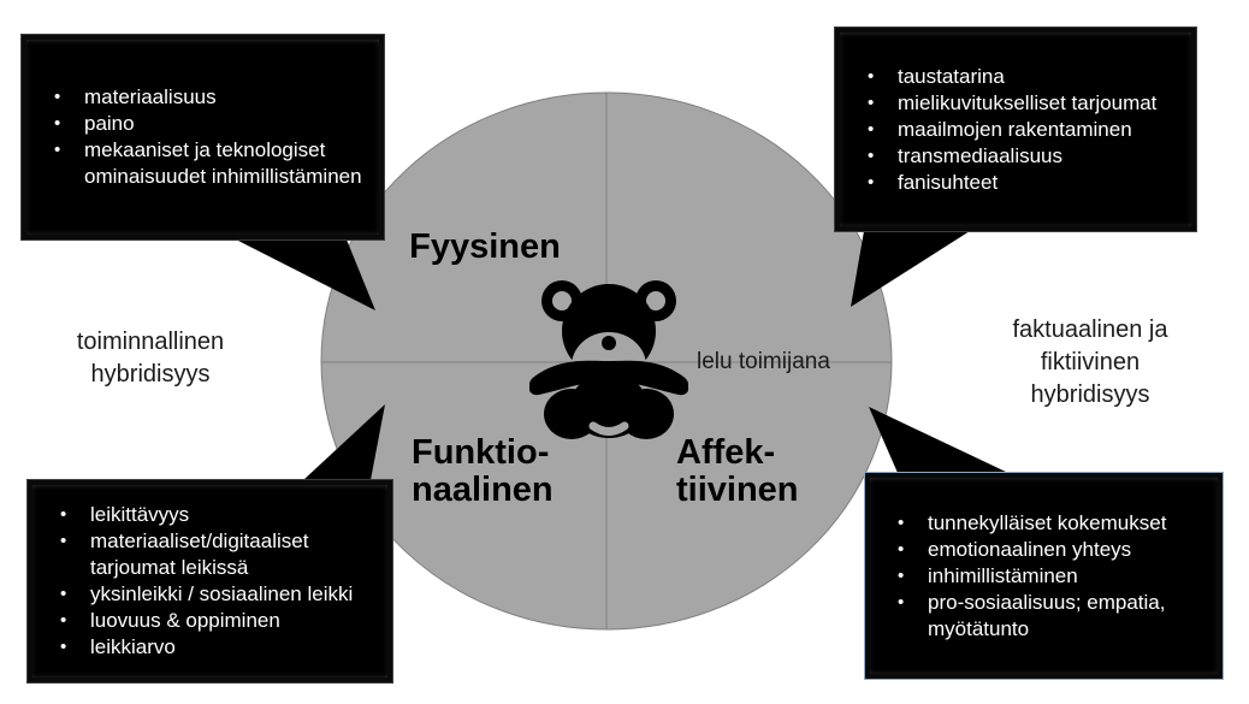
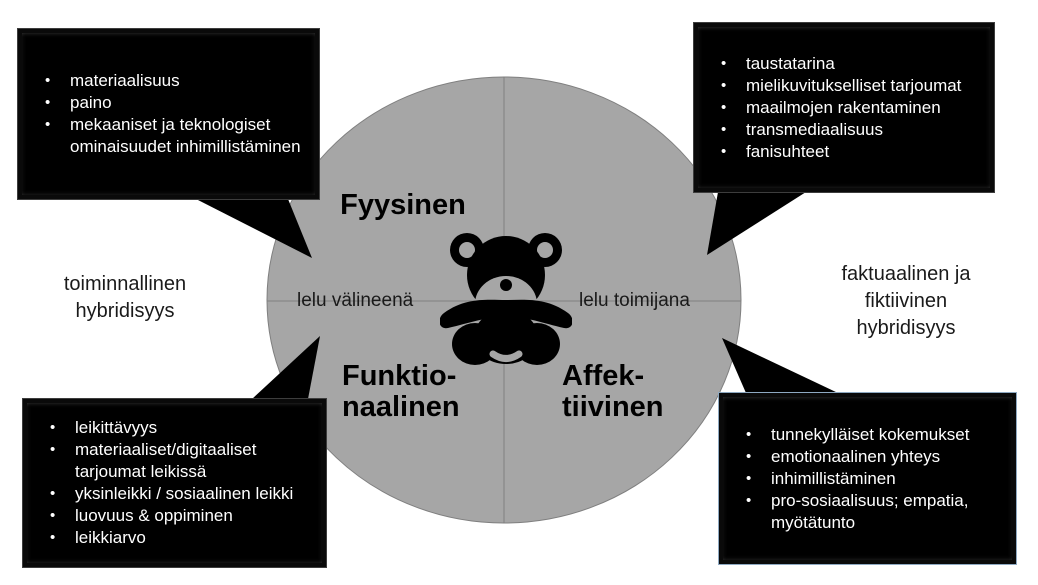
  materiaalisuus
  paino
  mekaaniset ja teknologiset ominaisuudet inhimillistäminen
  taustatarina
  mielikuvitukselliset tarjoumat
  maailmojen rakentaminen
  transmediaalisuus
  fanisuhteet
  leikittävyys
  materiaaliset/digitaaliset tarjoumat leikissä
  yksinleikki / sosiaalinen leikki
  luovuus & oppiminen
  leikkiarvo
  tunnekylläiset kokemukset
  emotionaalinen yhteys
  inhimillistäminen
  pro-sosiaalisuus; empatia, myötätunto
  Fyysinen
  Funktio-
  naalinen
  Affek-
  tiivinen
+ lelu välineenä
  lelu toimijana
  toiminnallinen
  hybridisyys
  faktuaalinen ja
  fiktiivinen hybridisyys
